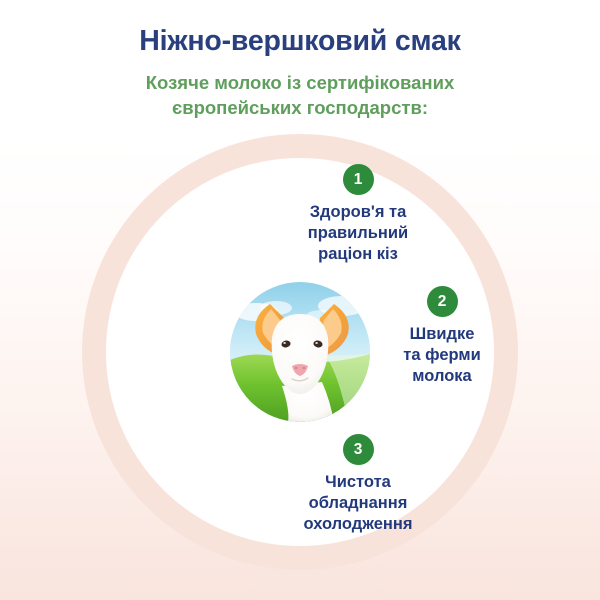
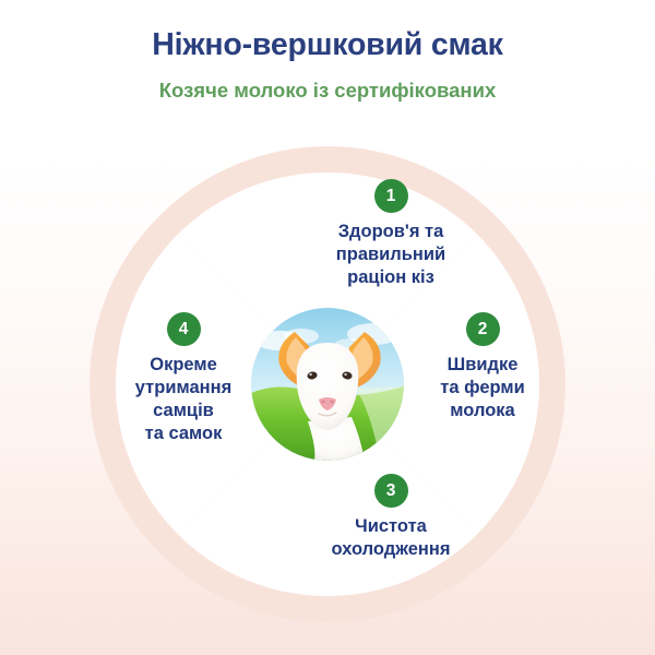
  Ніжно-вершковий смак
  Козяче молоко із сертифікованих
- європейських господарств:
  1
  Здоров'я та
  правильний
  раціон кіз
  2
  Швидке
  та ферми
  молока
  3
  Чистота
- обладнання
  охолодження
+ 4
+ Окреме
+ утримання
+ самців
+ та самок
